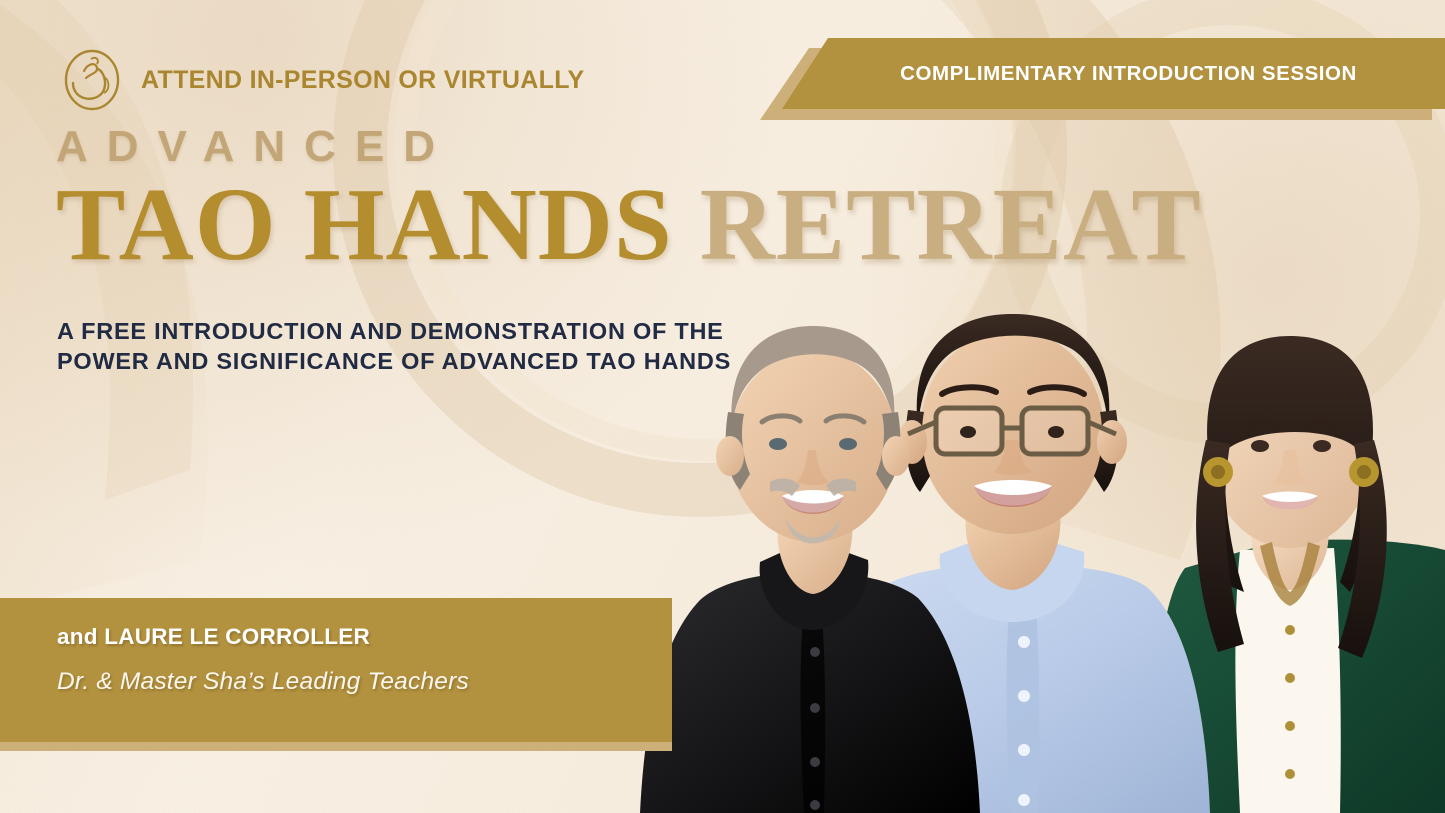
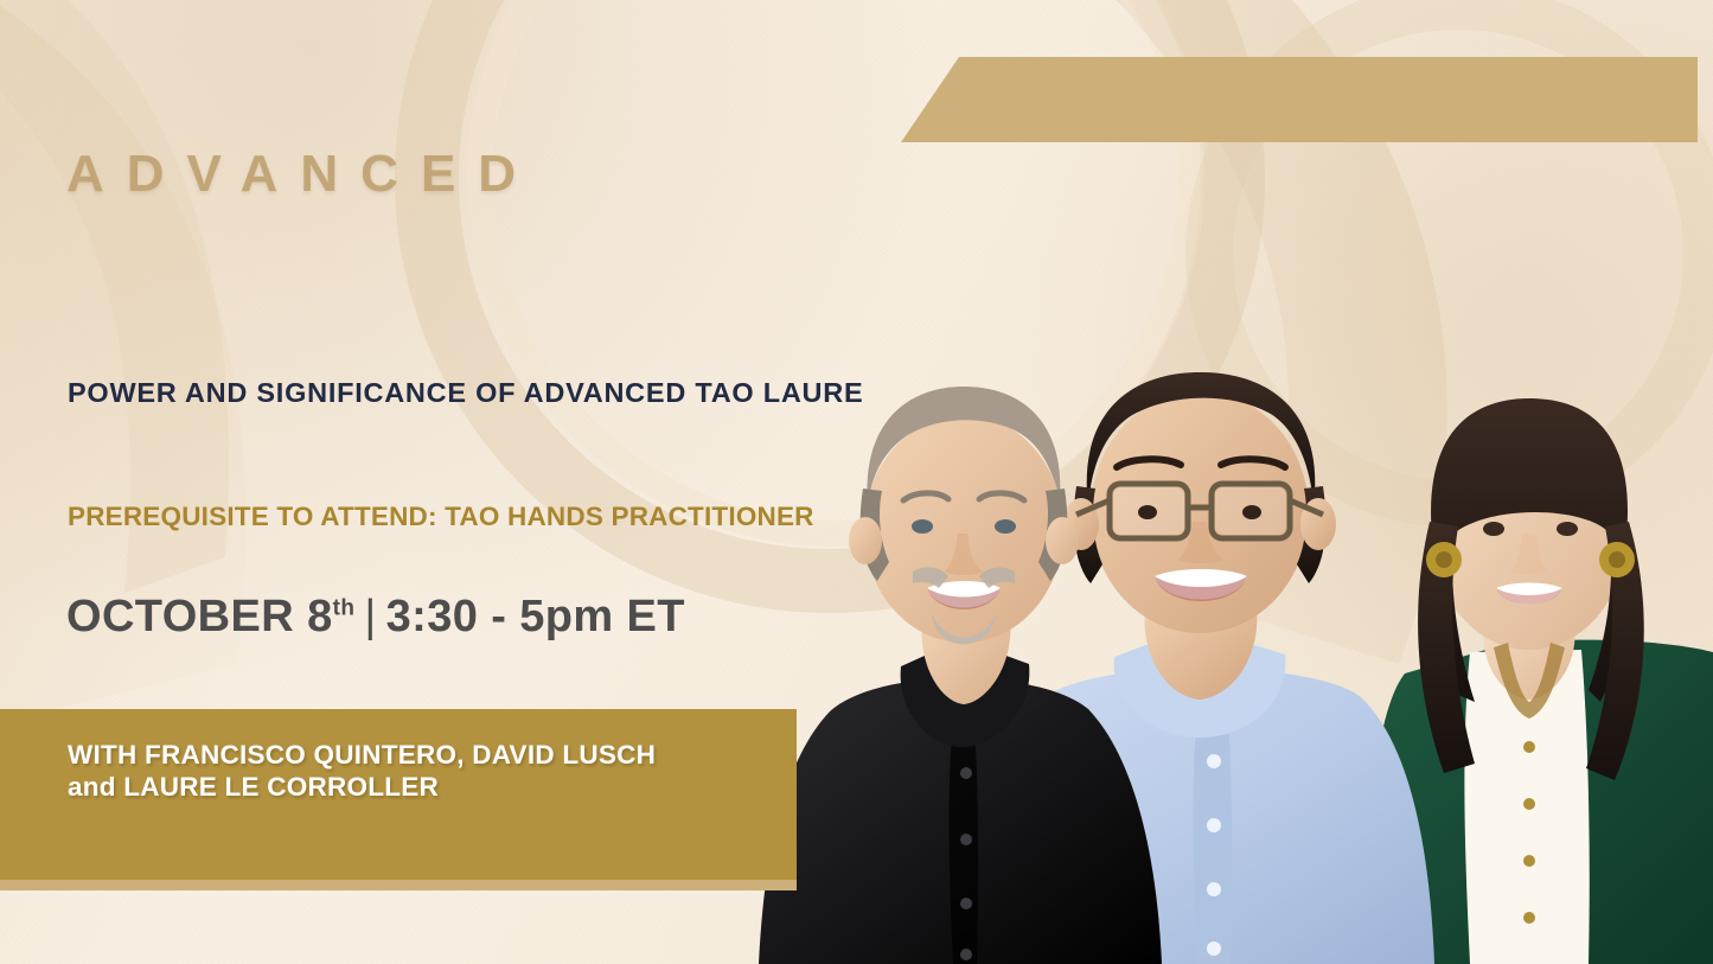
- ATTEND IN-PERSON OR VIRTUALLY
- COMPLIMENTARY INTRODUCTION SESSION
  ADVANCED
- TAO HANDS RETREAT
- A FREE INTRODUCTION AND DEMONSTRATION OF THE
- POWER AND SIGNIFICANCE OF ADVANCED TAO HANDS
+ POWER AND SIGNIFICANCE OF ADVANCED TAO LAURE
+ PREREQUISITE TO ATTEND: TAO HANDS PRACTITIONER
+ OCTOBER 8th | 3:30 - 5pm ET
+ WITH FRANCISCO QUINTERO, DAVID LUSCH
  and LAURE LE CORROLLER
- Dr. & Master Sha’s Leading Teachers
